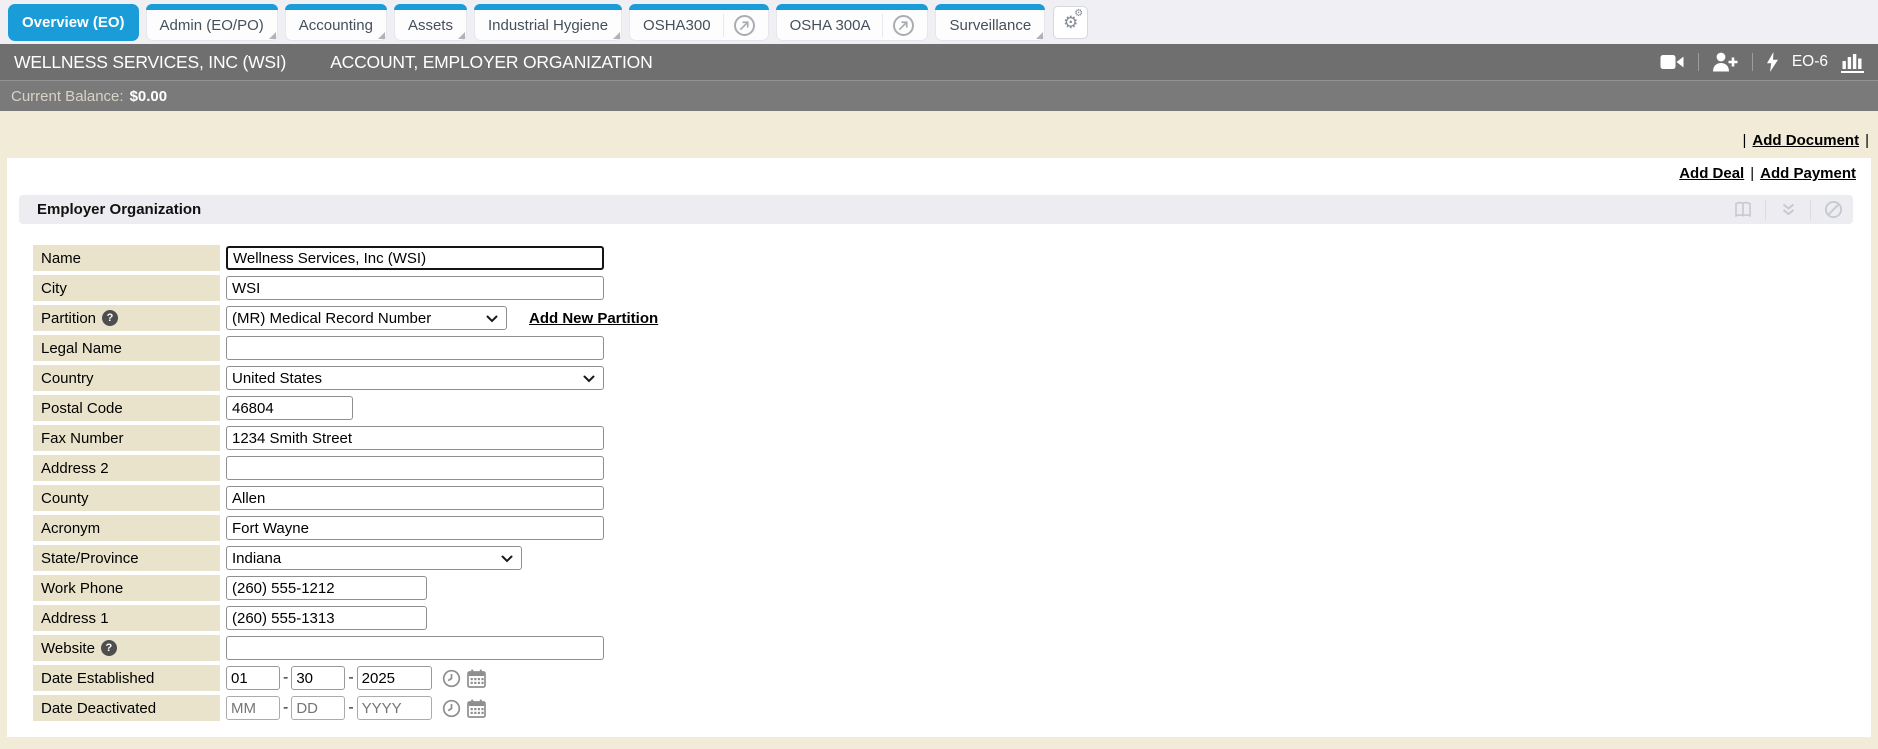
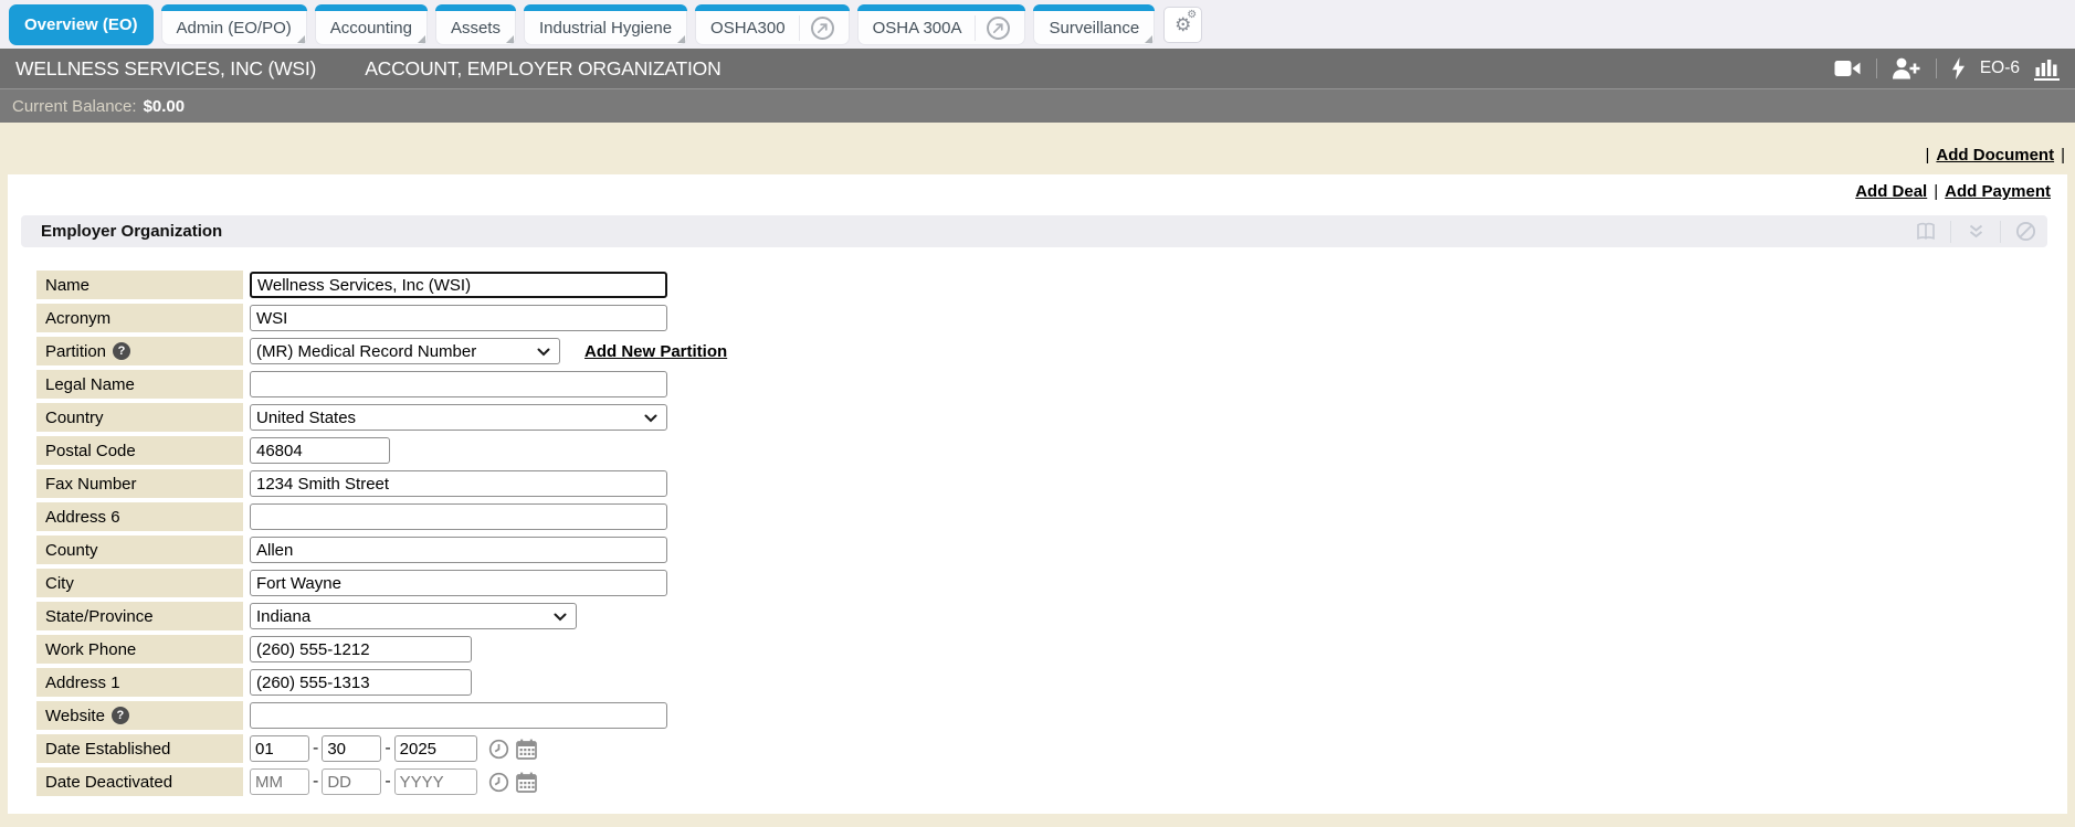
  Overview (EO)
  Admin (EO/PO)
  Accounting
  Assets
  Industrial Hygiene
  OSHA300
  OSHA 300A
  Surveillance
  ⚙
  ⚙
  WELLNESS SERVICES, INC (WSI)
  ACCOUNT, EMPLOYER ORGANIZATION
  EO-6
  Current Balance:
  $0.00
  |
  Add Document
  |
  Add Deal
  |
  Add Payment
  Employer Organization
  Name
  Wellness Services, Inc (WSI)
- City
+ Acronym
  WSI
  Partition
  ?
  (MR) Medical Record Number
  Add New Partition
  Legal Name
  Country
  United States
  Postal Code
  46804
  Fax Number
  1234 Smith Street
- Address 2
+ Address 6
  County
  Allen
- Acronym
+ City
  Fort Wayne
  State/Province
  Indiana
  Work Phone
  (260) 555-1212
  Address 1
  (260) 555-1313
  Website
  ?
  Date Established
  01
  -
  30
  -
  2025
  Date Deactivated
  MM
  -
  DD
  -
  YYYY
